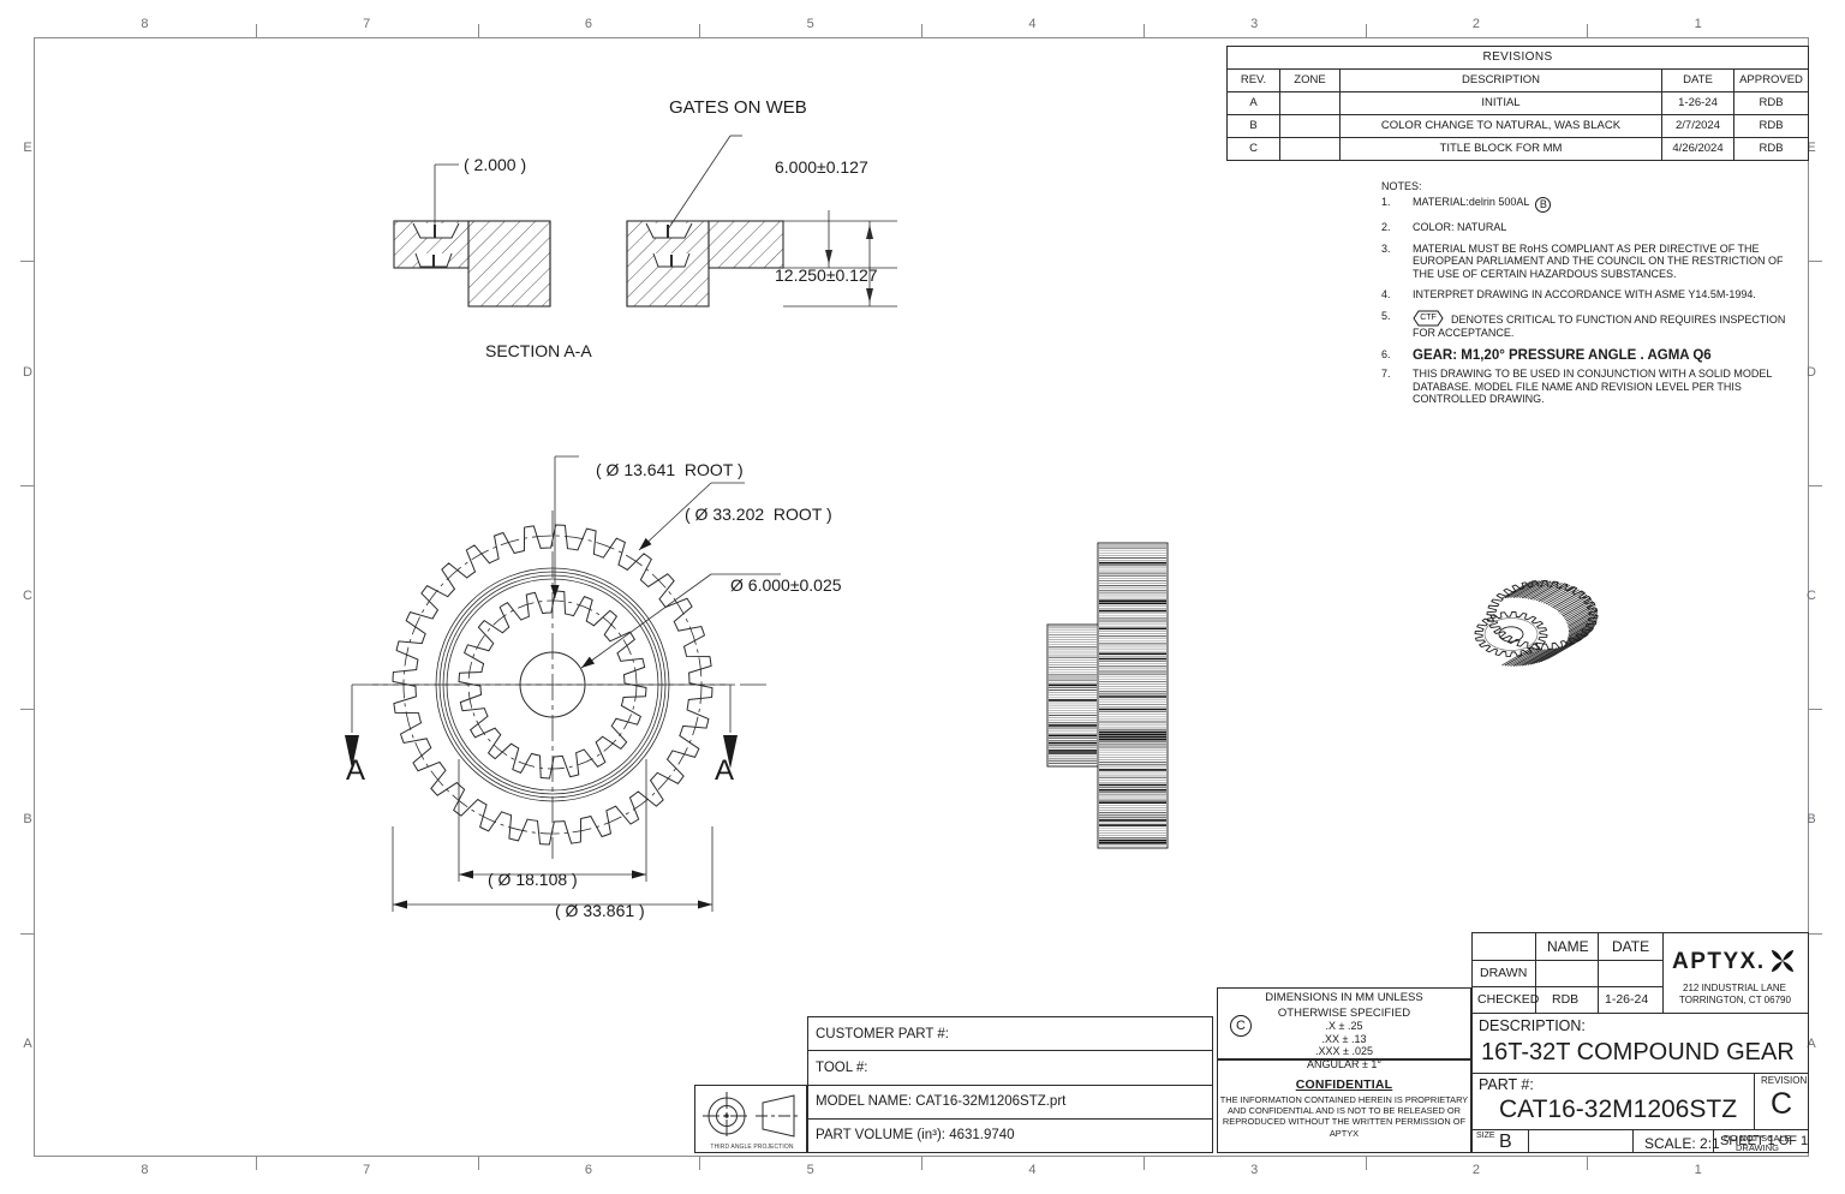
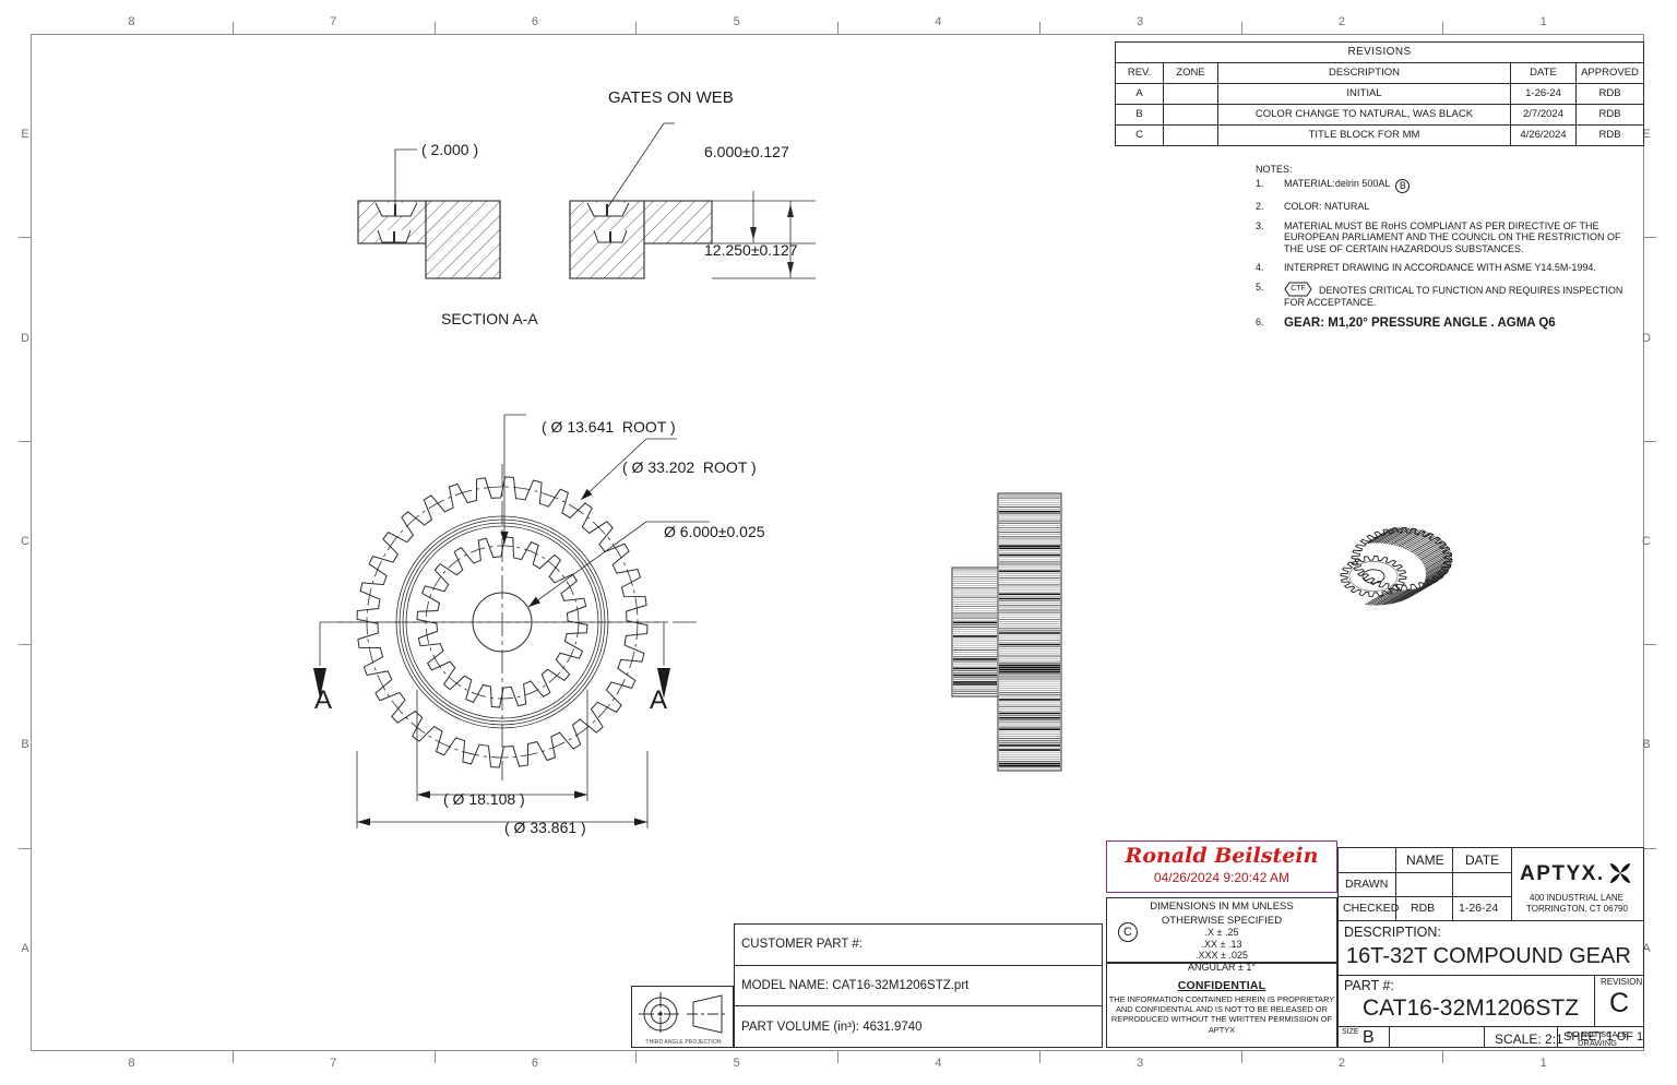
  8
  8
  7
  7
  6
  6
  5
  5
  4
  4
  3
  3
  2
  2
  1
  1
  E
  E
  D
  D
  C
  C
  B
  B
  A
  A
  REVISIONS
  REV.	ZONE	DESCRIPTION	DATE	APPROVED
  A		INITIAL	1-26-24	RDB
  B		COLOR CHANGE TO NATURAL, WAS BLACK	2/7/2024	RDB
  C		TITLE BLOCK FOR MM	4/26/2024	RDB
  NOTES:
  1.
  MATERIAL:delrin 500AL B
  2.
  COLOR: NATURAL
  3.
  MATERIAL MUST BE RoHS COMPLIANT AS PER DIRECTIVE OF THE EUROPEAN PARLIAMENT AND THE COUNCIL ON THE RESTRICTION OF THE USE OF CERTAIN HAZARDOUS SUBSTANCES.
  4.
  INTERPRET DRAWING IN ACCORDANCE WITH ASME Y14.5M-1994.
  5.
  DENOTES CRITICAL TO FUNCTION AND REQUIRES INSPECTION FOR ACCEPTANCE.
  6.
  GEAR: M1,20° PRESSURE ANGLE . AGMA Q6
- 7.
- THIS DRAWING TO BE USED IN CONJUNCTION WITH A SOLID MODEL DATABASE. MODEL FILE NAME AND REVISION LEVEL PER THIS CONTROLLED DRAWING.
  ( 2.000 )
  GATES ON WEB
  6.000±0.127
  12.250±0.127
  SECTION A-A
  ( Ø 13.641 ROOT )
  ( Ø 33.202 ROOT )
  Ø 6.000±0.025
  ( Ø 18.108 )
  ( Ø 33.861 )
  A
  A
  CUSTOMER PART #:
- TOOL #:
  MODEL NAME: CAT16-32M1206STZ.prt
  PART VOLUME (in³): 4631.9740
+ Ronald Beilstein
+ 04/26/2024 9:20:42 AM
  DIMENSIONS IN MM UNLESS
  OTHERWISE SPECIFIED
  C
  .X ± .25
  .XX ± .13
  .XXX ± .025
  ANGULAR ± 1°
  CONFIDENTIAL
  THE INFORMATION CONTAINED HEREIN IS PROPRIETARY AND CONFIDENTIAL AND IS NOT TO BE RELEASED OR REPRODUCED WITHOUT THE WRITTEN PERMISSION OF APTYX
  NAME
  DATE
  DRAWN
  CHECKED
  RDB
  1-26-24
  APTYX.
- 212 INDUSTRIAL LANE
+ 400 INDUSTRIAL LANE
  TORRINGTON, CT 06790
  DESCRIPTION:
  16T-32T COMPOUND GEAR
  PART #:
  CAT16-32M1206STZ
  REVISION
  C
  B
  SCALE: 2:1
  DO NOT SCALE
  DRAWING
  SHEET 1 OF 1
